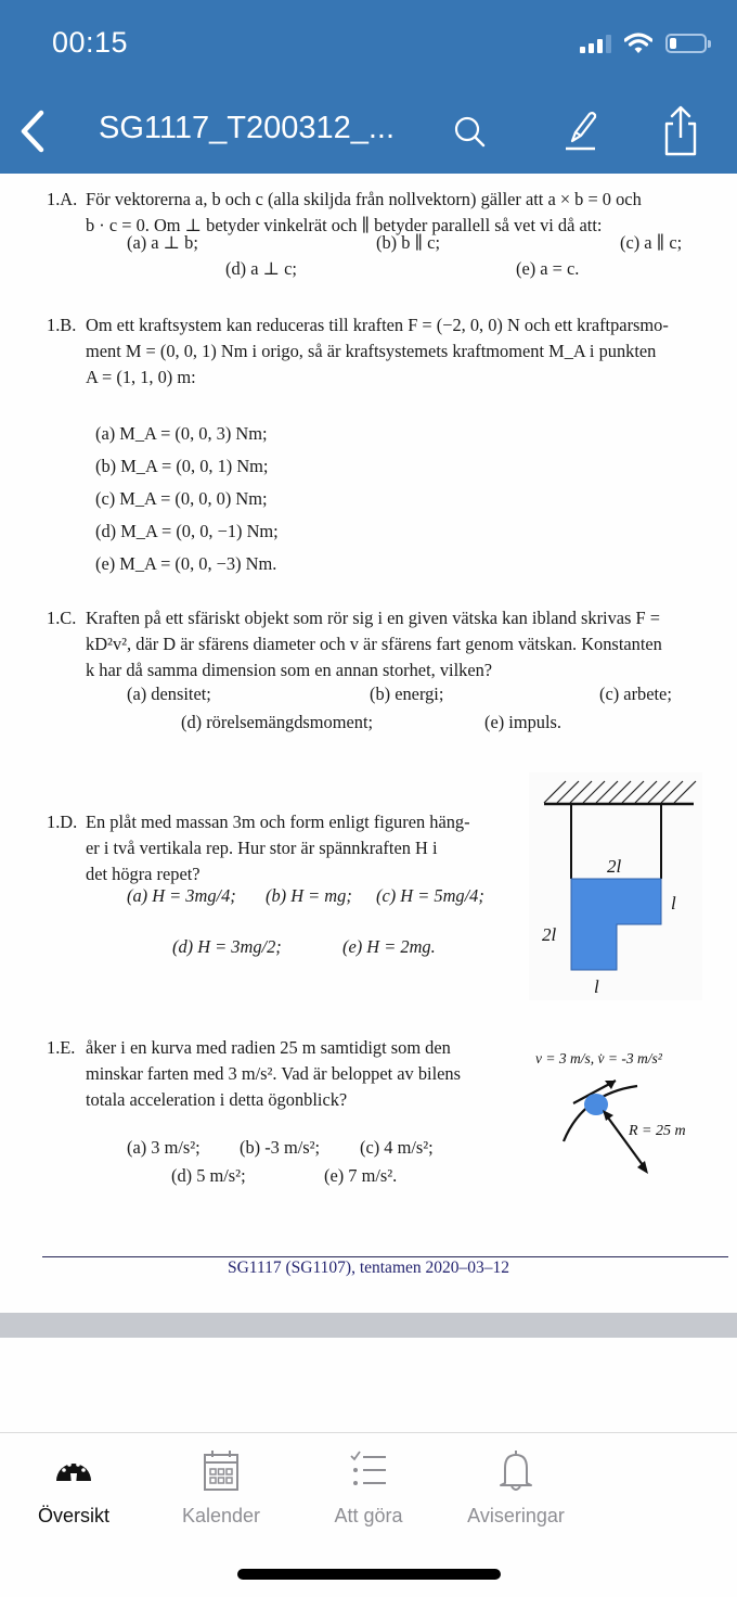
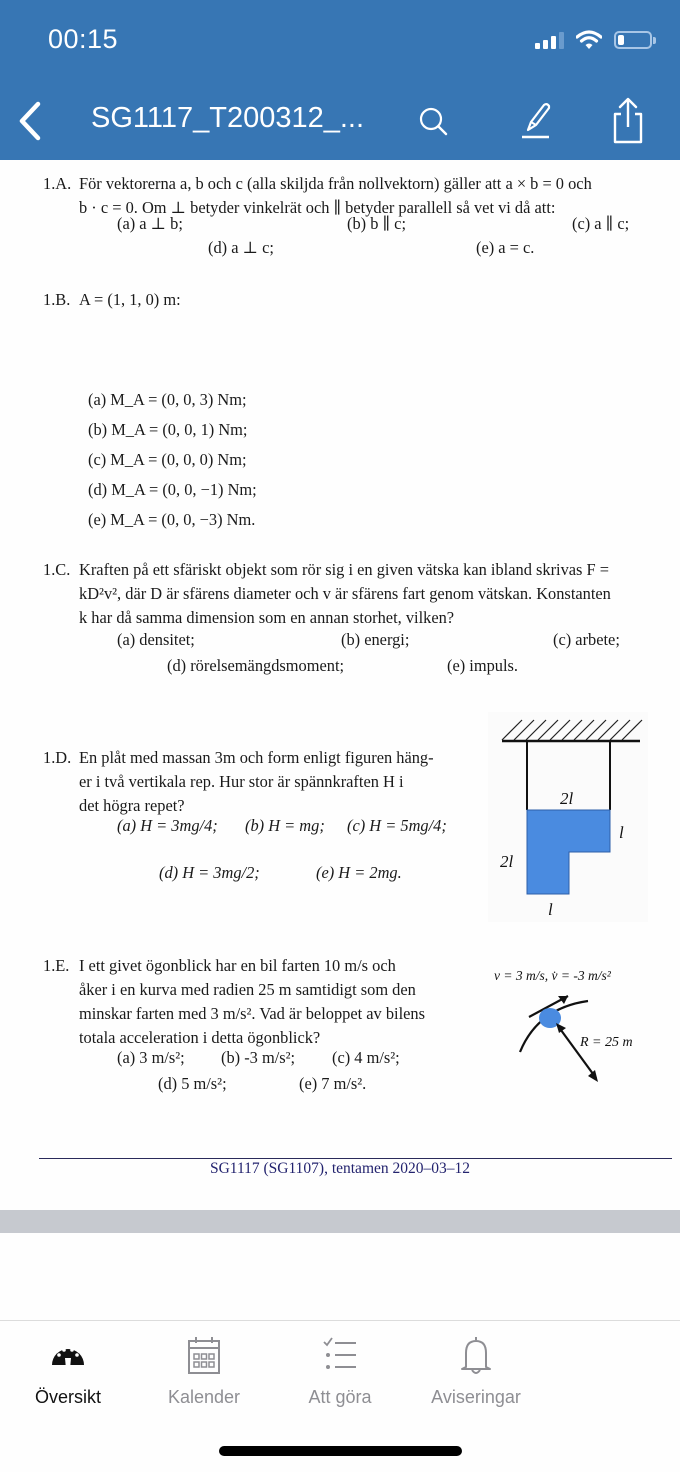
  00:15
  SG1117_T200312_...
  1.A.
  För vektorerna a, b och c (alla skiljda från nollvektorn) gäller att a × b = 0 och
  b · c = 0. Om ⊥ betyder vinkelrät och ∥ betyder parallell så vet vi då att:
  (a) a ⊥ b;
  (b) b ∥ c;
  (c) a ∥ c;
  (d) a ⊥ c;
  (e) a = c.
  1.B.
- Om ett kraftsystem kan reduceras till kraften F = (−2, 0, 0) N och ett kraftparsmo-
- ment M = (0, 0, 1) Nm i origo, så är kraftsystemets kraftmoment M_A i punkten
  A = (1, 1, 0) m:
  (a) M_A = (0, 0, 3) Nm;
  (b) M_A = (0, 0, 1) Nm;
  (c) M_A = (0, 0, 0) Nm;
  (d) M_A = (0, 0, −1) Nm;
  (e) M_A = (0, 0, −3) Nm.
  1.C.
  Kraften på ett sfäriskt objekt som rör sig i en given vätska kan ibland skrivas F =
  kD²v², där D är sfärens diameter och v är sfärens fart genom vätskan. Konstanten
  k har då samma dimension som en annan storhet, vilken?
  (a) densitet;
  (b) energi;
  (c) arbete;
  (d) rörelsemängdsmoment;
  (e) impuls.
  1.D.
  En plåt med massan 3m och form enligt figuren häng-
  er i två vertikala rep. Hur stor är spännkraften H i
  det högra repet?
  (a) H = 3mg/4;
  (b) H = mg;
  (c) H = 5mg/4;
  (d) H = 3mg/2;
  (e) H = 2mg.
  2l
  l
  2l
  l
  1.E.
+ I ett givet ögonblick har en bil farten 10 m/s och
  åker i en kurva med radien 25 m samtidigt som den
  minskar farten med 3 m/s². Vad är beloppet av bilens
  totala acceleration i detta ögonblick?
  (a) 3 m/s²;
  (b) -3 m/s²;
  (c) 4 m/s²;
  (d) 5 m/s²;
  (e) 7 m/s².
  v = 3 m/s, v̇ = -3 m/s²
  R = 25 m
  SG1117 (SG1107), tentamen 2020–03–12
  Översikt
  Kalender
  Att göra
  Aviseringar
